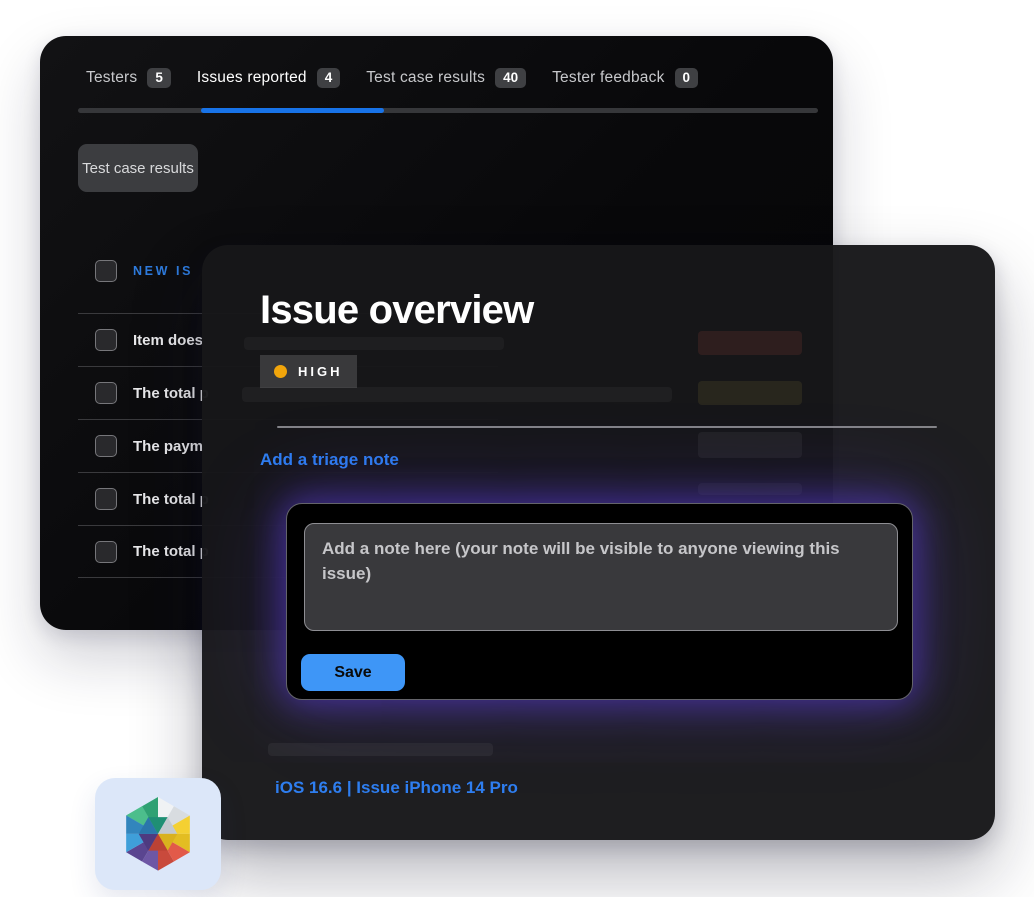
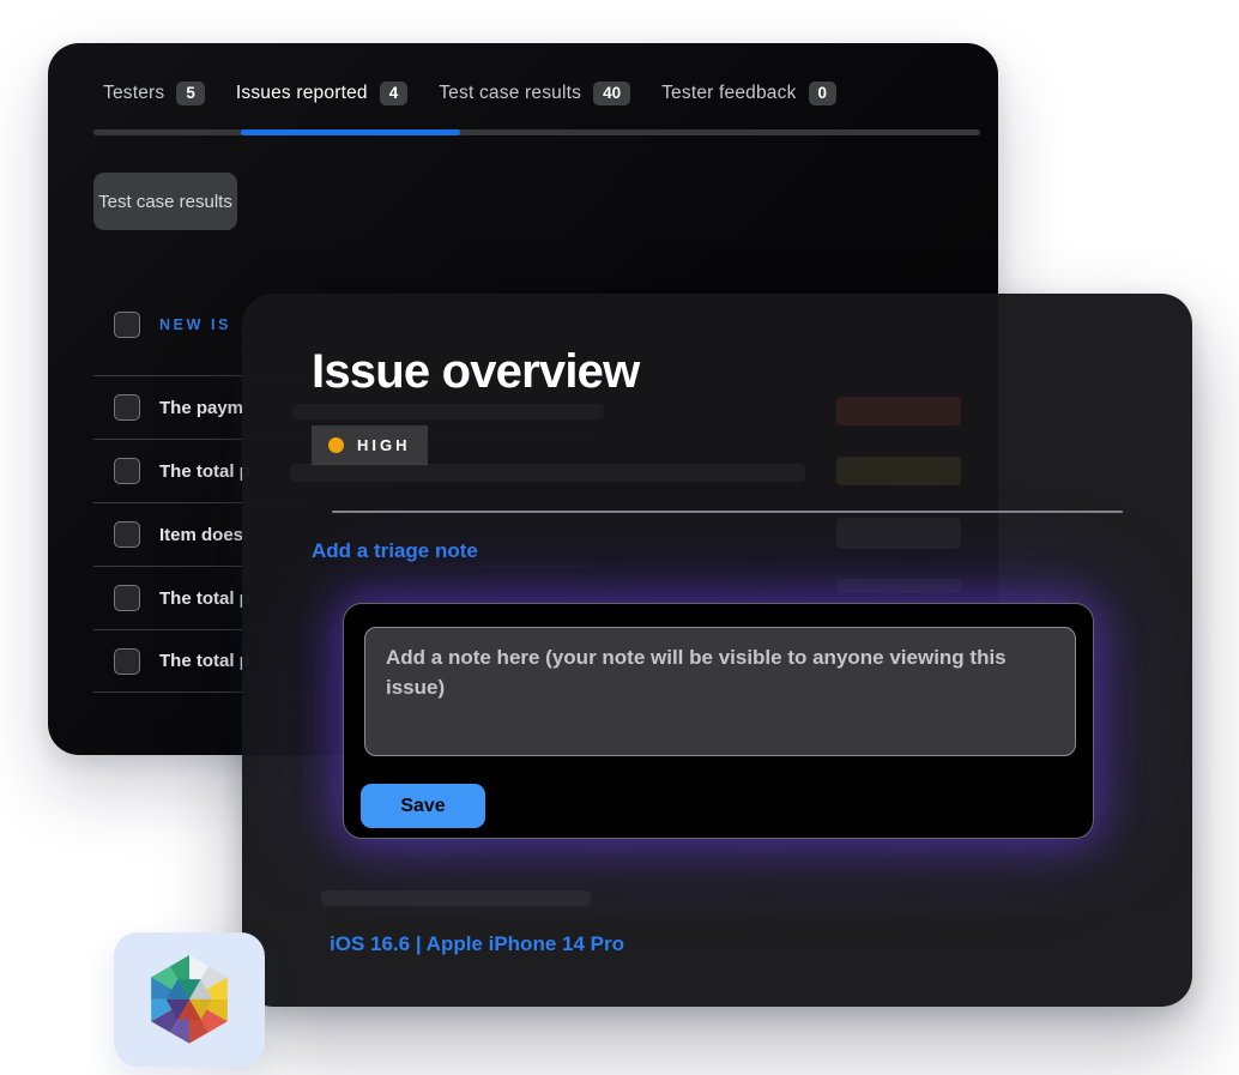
  Testers
  5
  Issues reported
  4
  Test case results
  40
  Tester feedback
  0
  Test case results
  NEW IS
- Item does
+ The paym
  The total
- The paym
+ Item does
  The total
  The total
  Issue overview
  HIGH
  Add a triage note
  Save
- iOS 16.6 | Issue iPhone 14 Pro
+ iOS 16.6 | Apple iPhone 14 Pro
